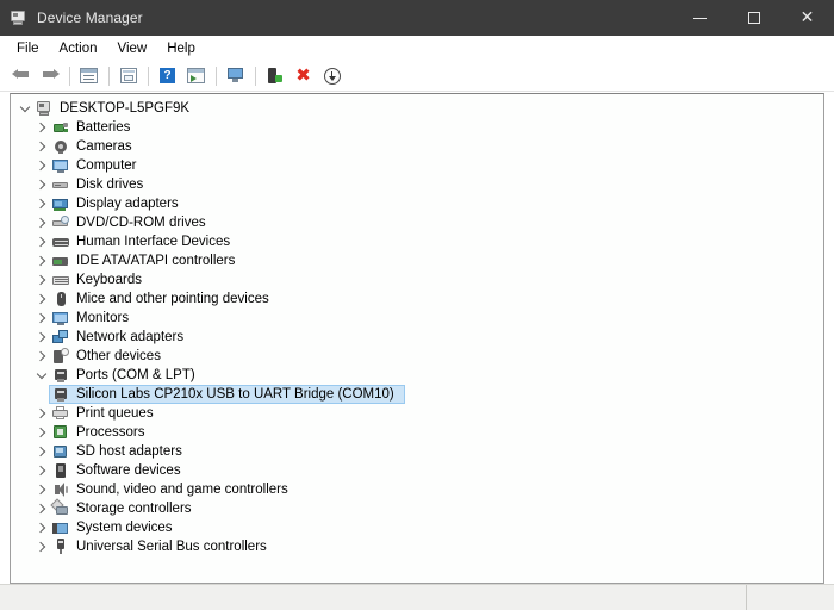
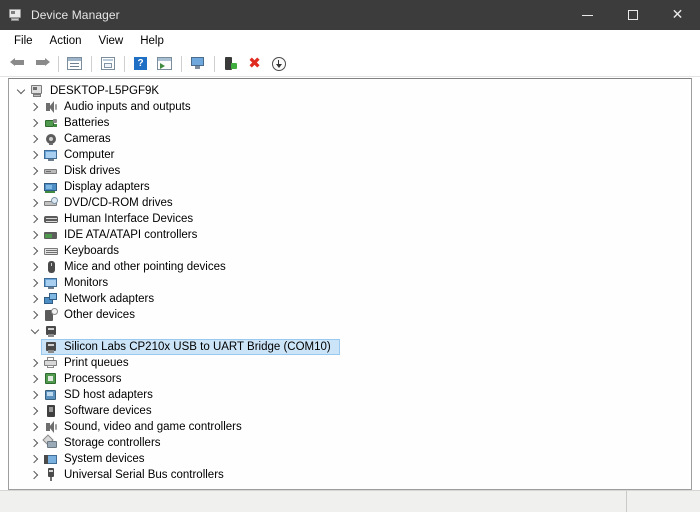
  Device Manager
  ✕
  File
  Action
  View
  Help
  ?
  ✖
  DESKTOP-L5PGF9K
+ Audio inputs and outputs
  Batteries
  Cameras
  Computer
  Disk drives
  Display adapters
  DVD/CD-ROM drives
  Human Interface Devices
  IDE ATA/ATAPI controllers
  Keyboards
  Mice and other pointing devices
  Monitors
  Network adapters
  Other devices
- Ports (COM & LPT)
  Silicon Labs CP210x USB to UART Bridge (COM10)
  Print queues
  Processors
  SD host adapters
  Software devices
  Sound, video and game controllers
  Storage controllers
  System devices
  Universal Serial Bus controllers
